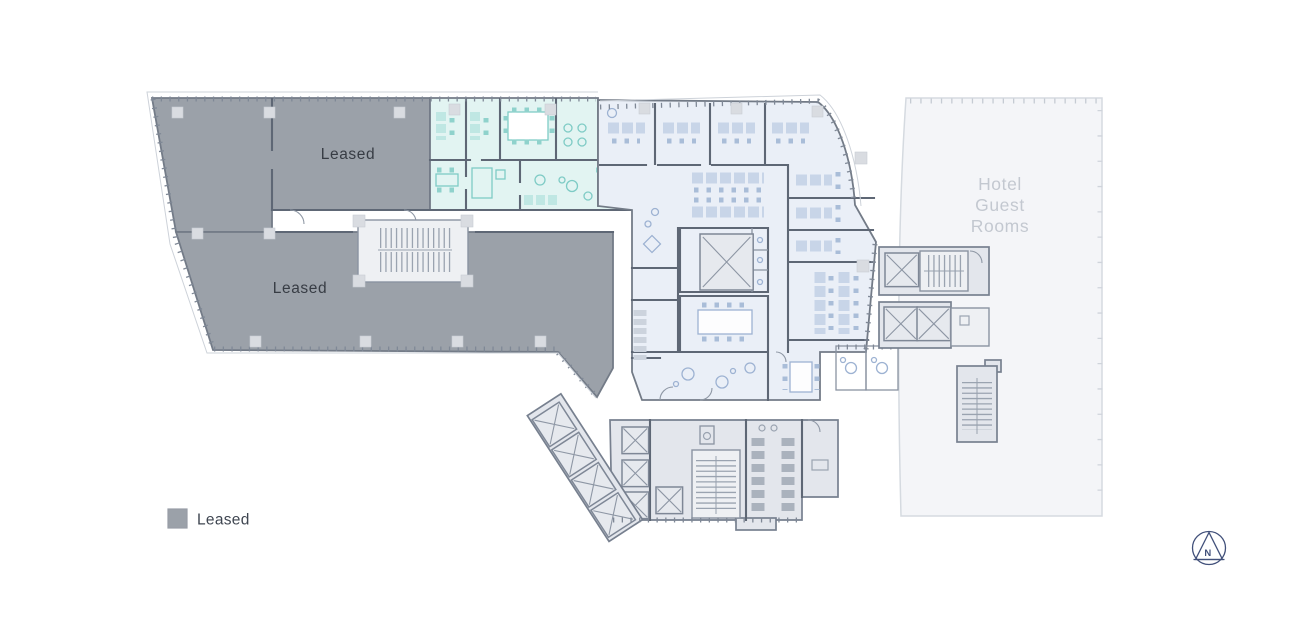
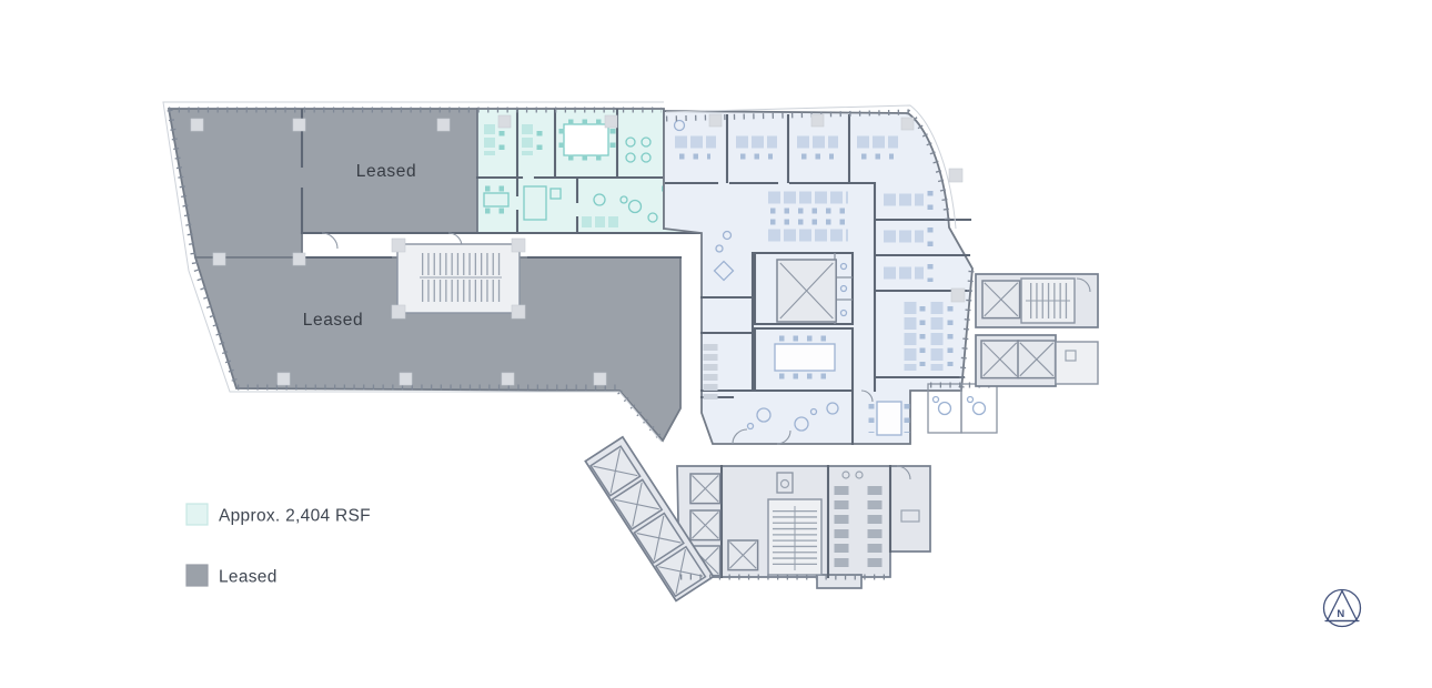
- Hotel
- Guest
- Rooms
  Leased
  Leased
+ Approx. 2,404 RSF
  Leased
  N
